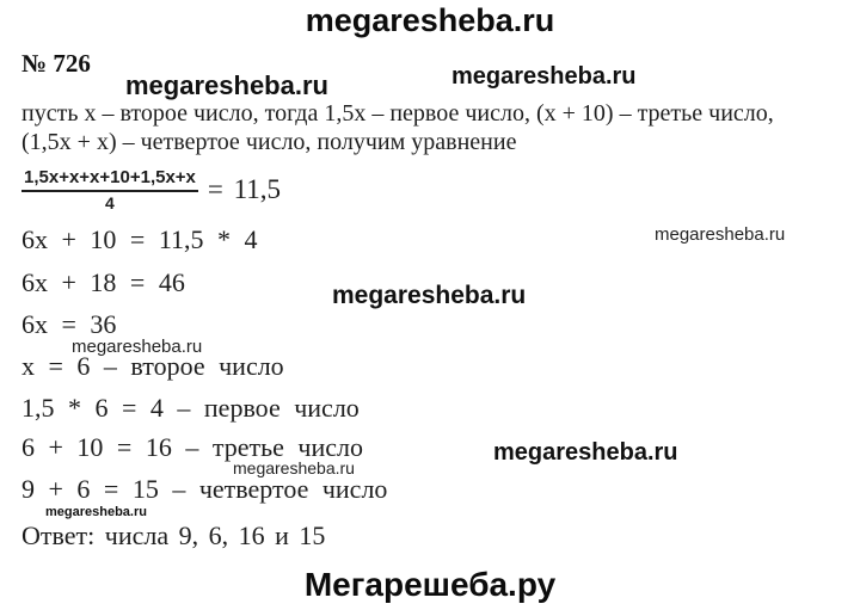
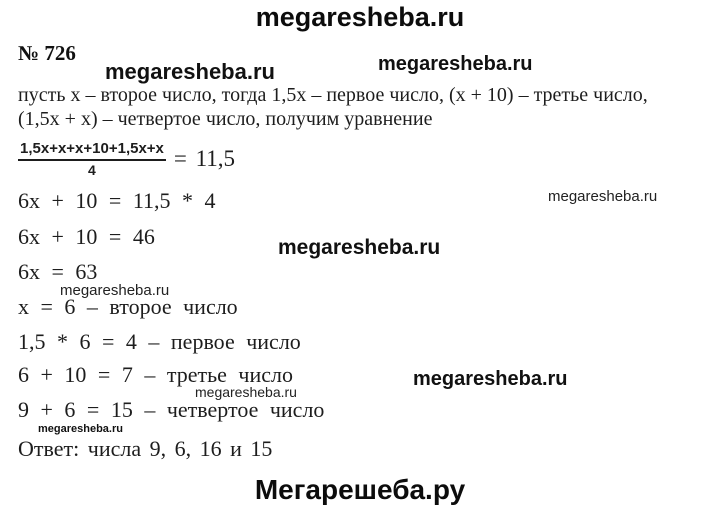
  megaresheba.ru
  № 726
  megaresheba.ru
  megaresheba.ru
  пусть x – второе число, тогда 1,5x – первое число, (x + 10) – третье число,
  (1,5x + x) – четвертое число, получим уравнение
  1,5x+x+x+10+1,5x+x
  4
  = 11,5
  megaresheba.ru
  6x + 10 = 11,5 * 4
- 6x + 18 = 46
+ 6x + 10 = 46
  megaresheba.ru
- 6x = 36
+ 6x = 63
  megaresheba.ru
  x = 6 – второе число
  1,5 * 6 = 4 – первое число
- 6 + 10 = 16 – третье число
+ 6 + 10 = 7 – третье число
  megaresheba.ru
  megaresheba.ru
  9 + 6 = 15 – четвертое число
  megaresheba.ru
  Ответ: числа 9, 6, 16 и 15
  Мегарешеба.ру
